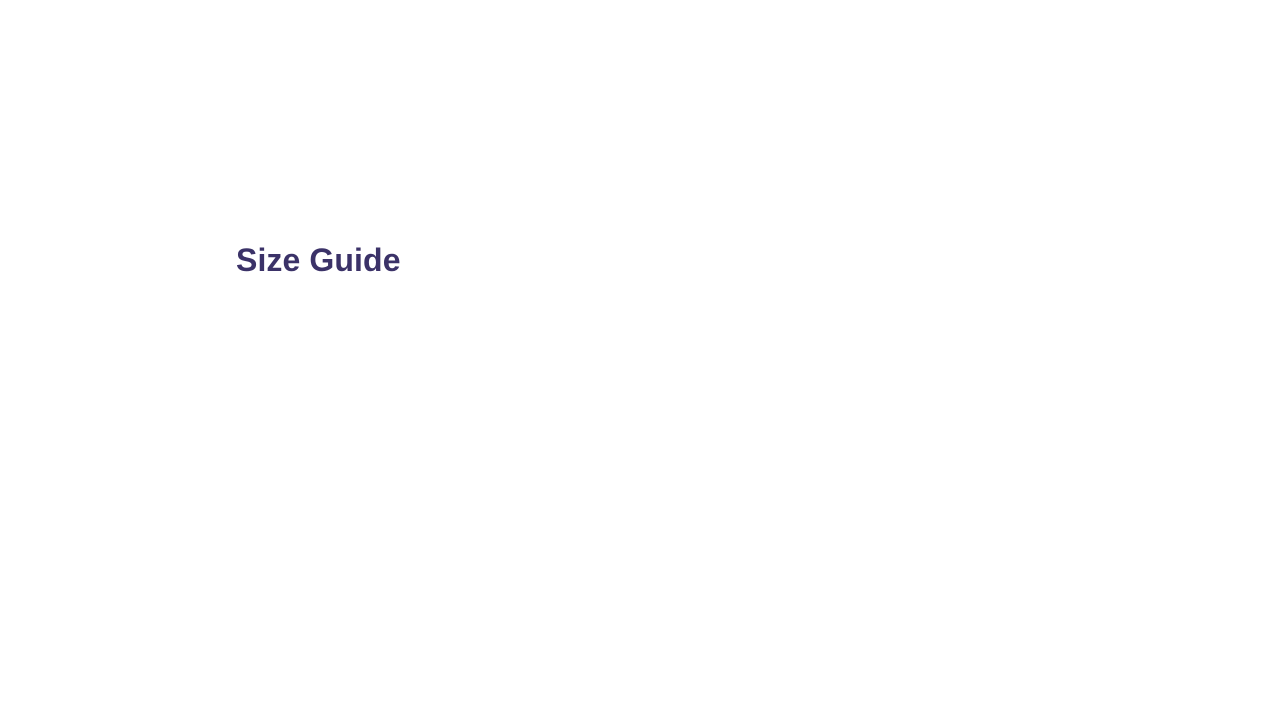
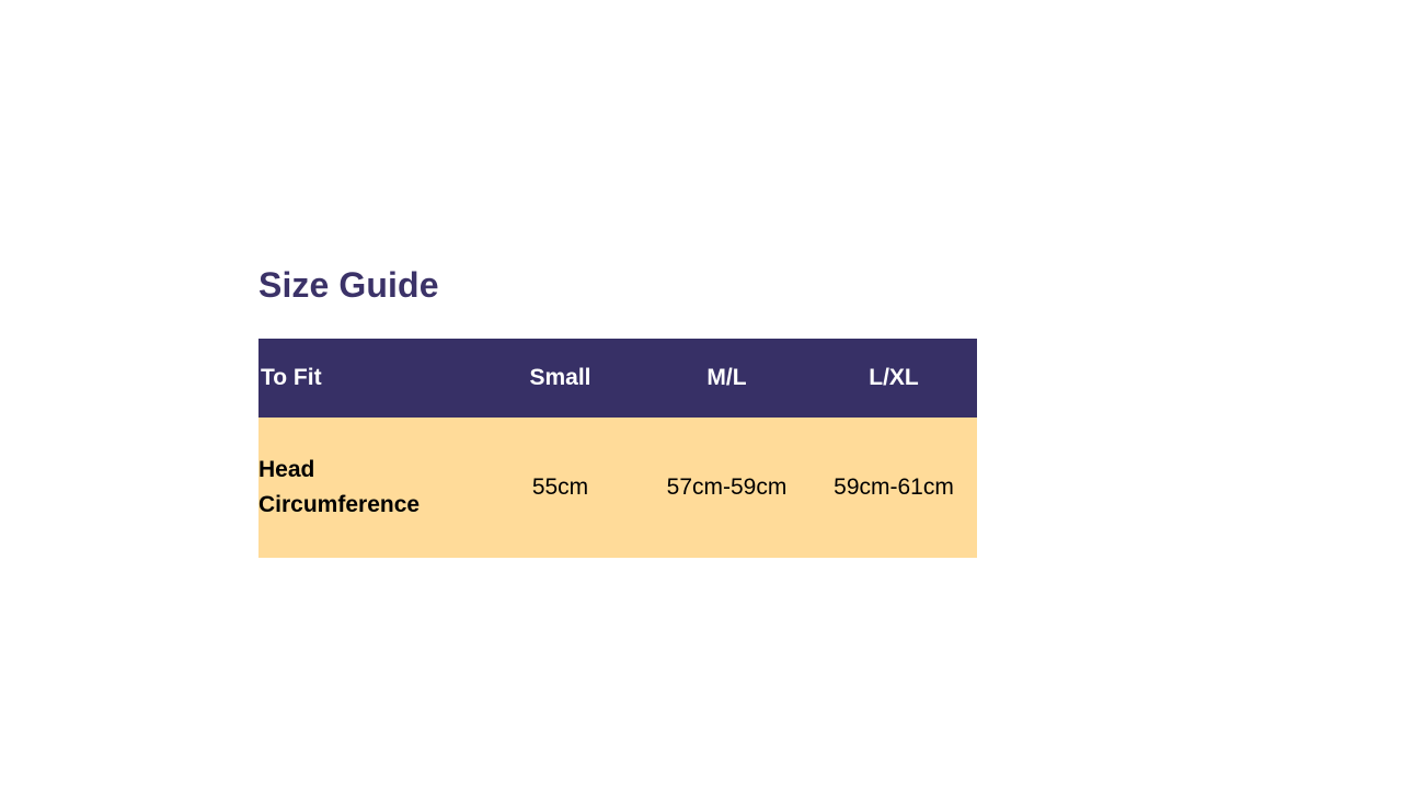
  Size Guide
+ To Fit	Small	M/L	L/XL
+ Head Circumference	55cm	57cm-59cm	59cm-61cm
